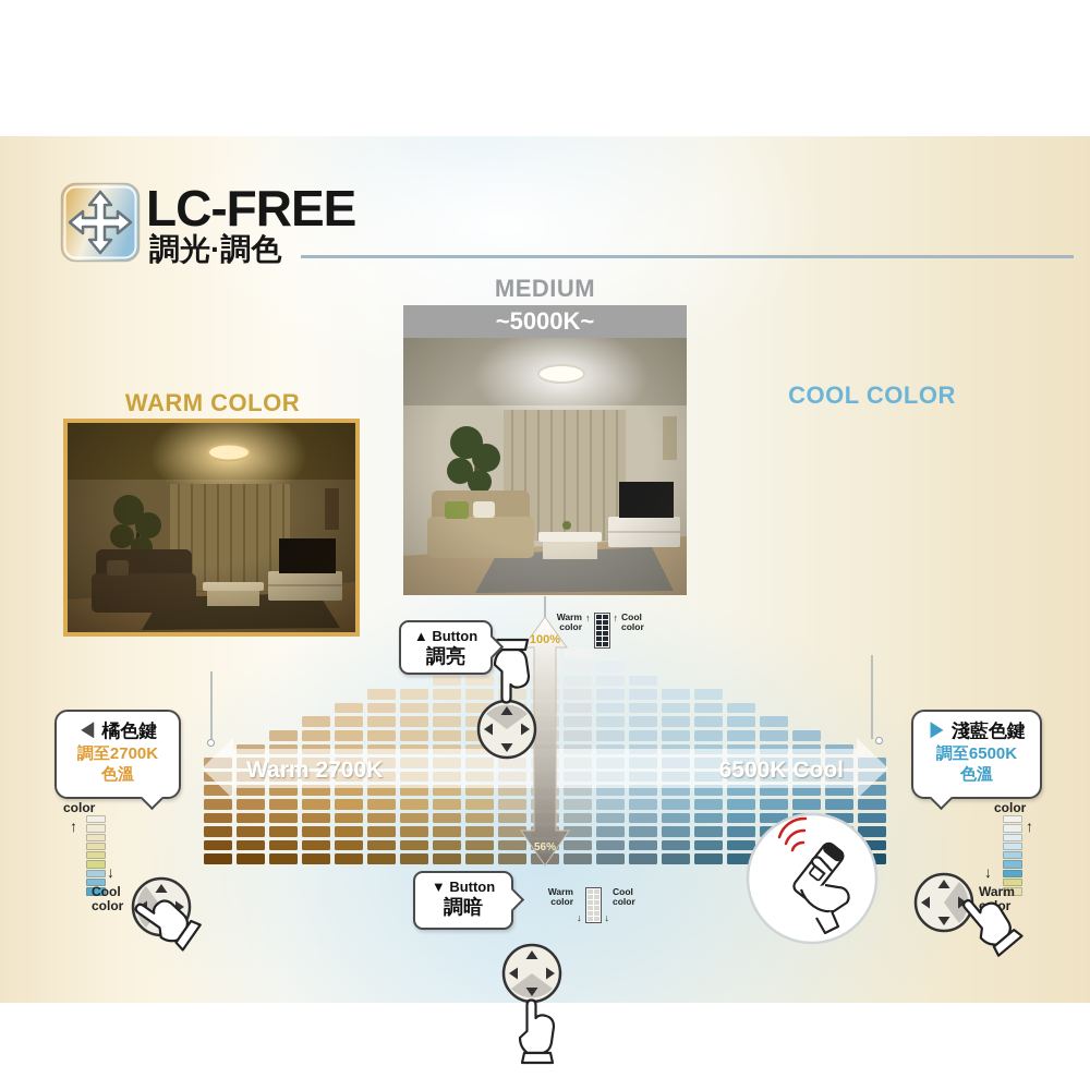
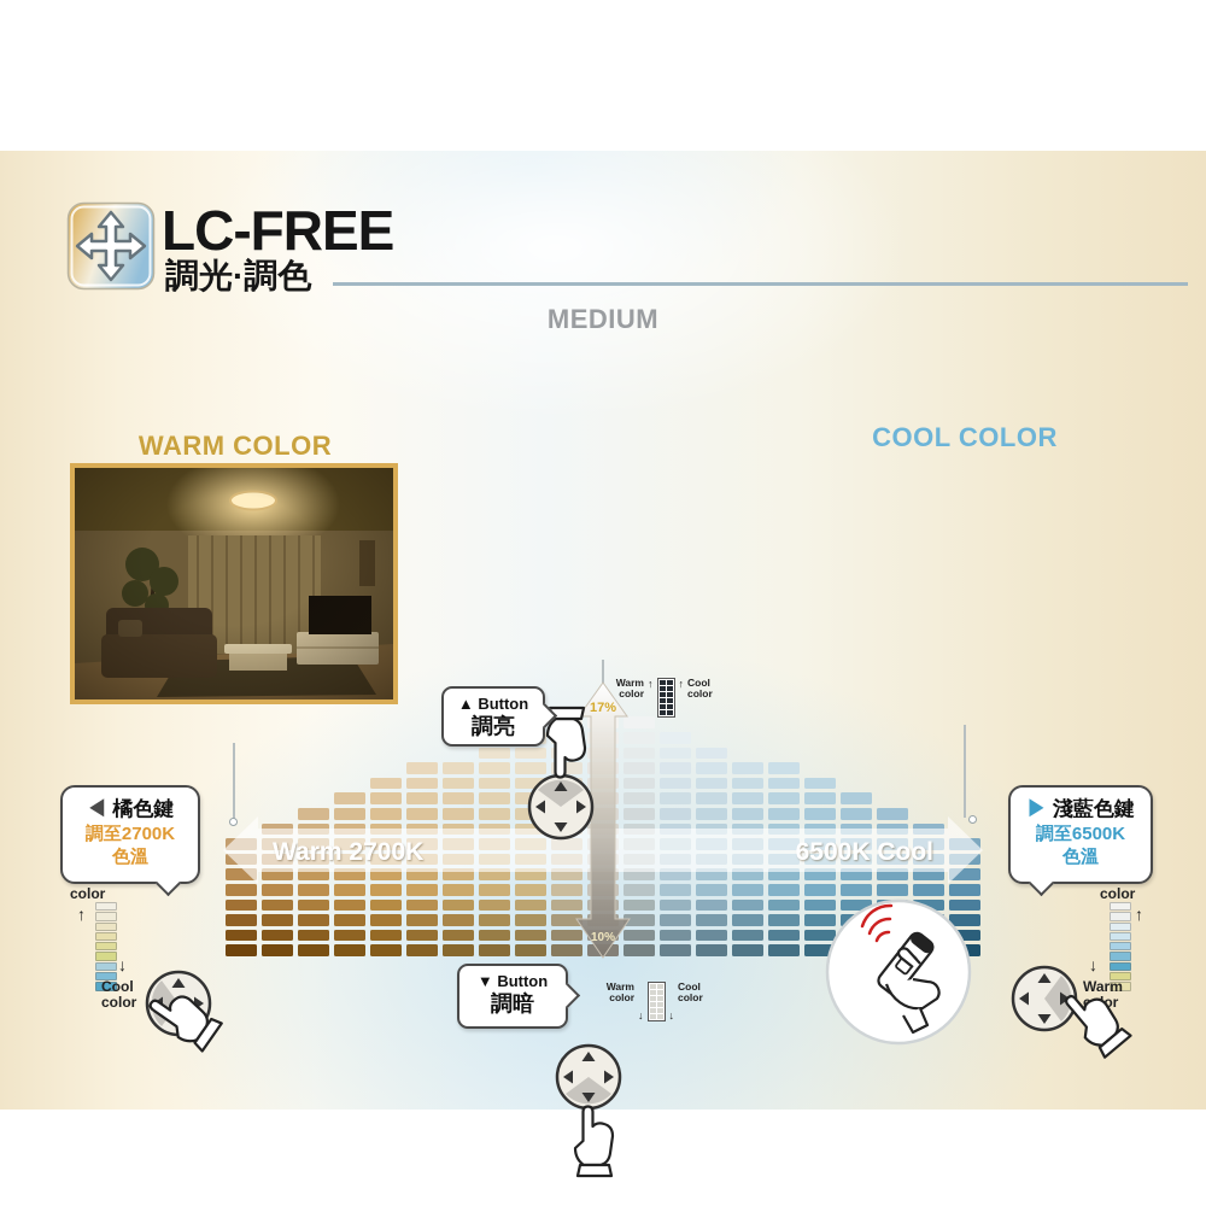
  LC-FREE
  調光·調色
  MEDIUM
- ~5000K~
  WARM COLOR
  COOL COLOR
  Warm 2700K
  6500K Cool
- 100%
+ 17%
- 56%
+ 10%
  Warm color
  ↑
  ↑
  Cool color
  Warm color
  ↓
  ↓
  Cool color
  ↑
  ↓
  Cool color
  ↑
  ↓
  ▲ Button
  調亮
  ▼ Button
  調暗
  ◀ 橘色鍵
  調至2700K
  色溫
  ▶ 淺藍色鍵
  調至6500K
  色溫
